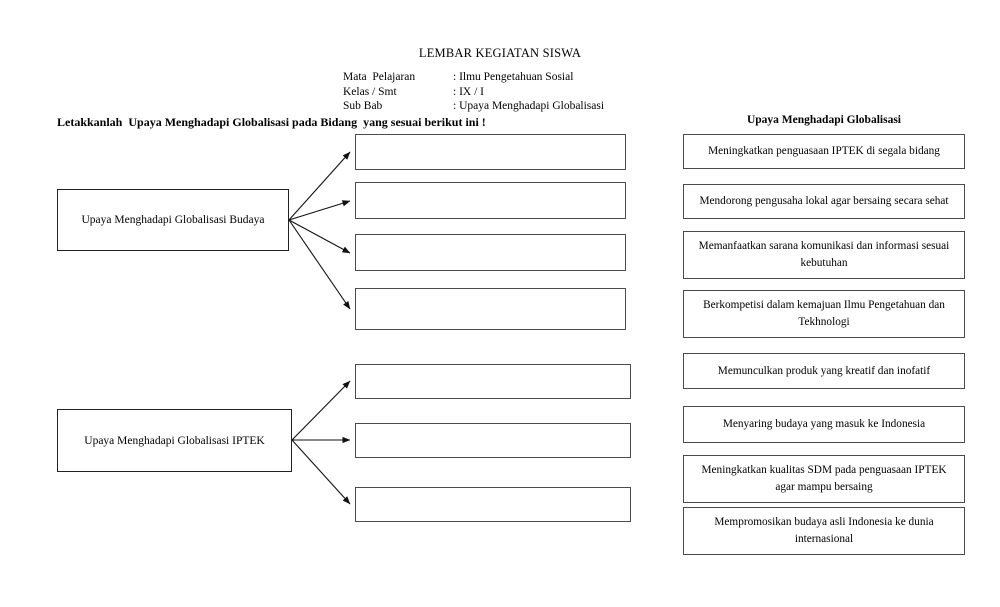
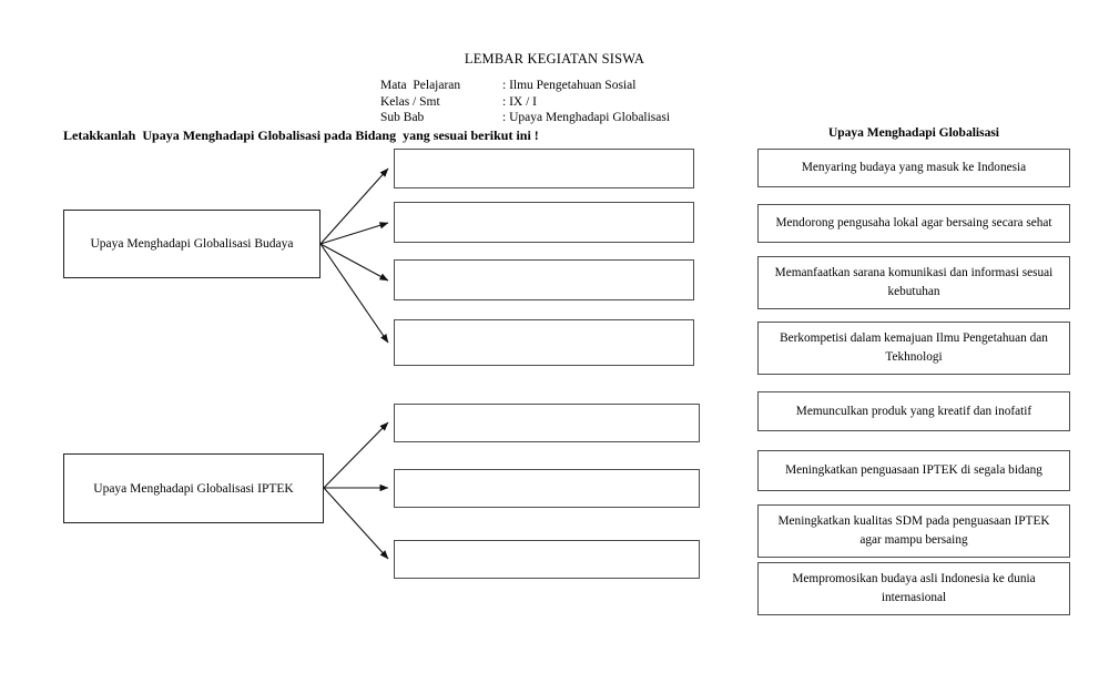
  LEMBAR KEGIATAN SISWA
  Mata Pelajaran
  : Ilmu Pengetahuan Sosial
  Kelas / Smt
  : IX / I
  Sub Bab
  : Upaya Menghadapi Globalisasi
  Letakkanlah Upaya Menghadapi Globalisasi pada Bidang yang sesuai berikut ini !
  Upaya Menghadapi Globalisasi Budaya
  Upaya Menghadapi Globalisasi IPTEK
  Upaya Menghadapi Globalisasi
- Meningkatkan penguasaan IPTEK di segala bidang
+ Menyaring budaya yang masuk ke Indonesia
  Mendorong pengusaha lokal agar bersaing secara sehat
  Memanfaatkan sarana komunikasi dan informasi sesuai kebutuhan
  Berkompetisi dalam kemajuan Ilmu Pengetahuan dan Tekhnologi
  Memunculkan produk yang kreatif dan inofatif
- Menyaring budaya yang masuk ke Indonesia
+ Meningkatkan penguasaan IPTEK di segala bidang
  Meningkatkan kualitas SDM pada penguasaan IPTEK agar mampu bersaing
  Mempromosikan budaya asli Indonesia ke dunia internasional
